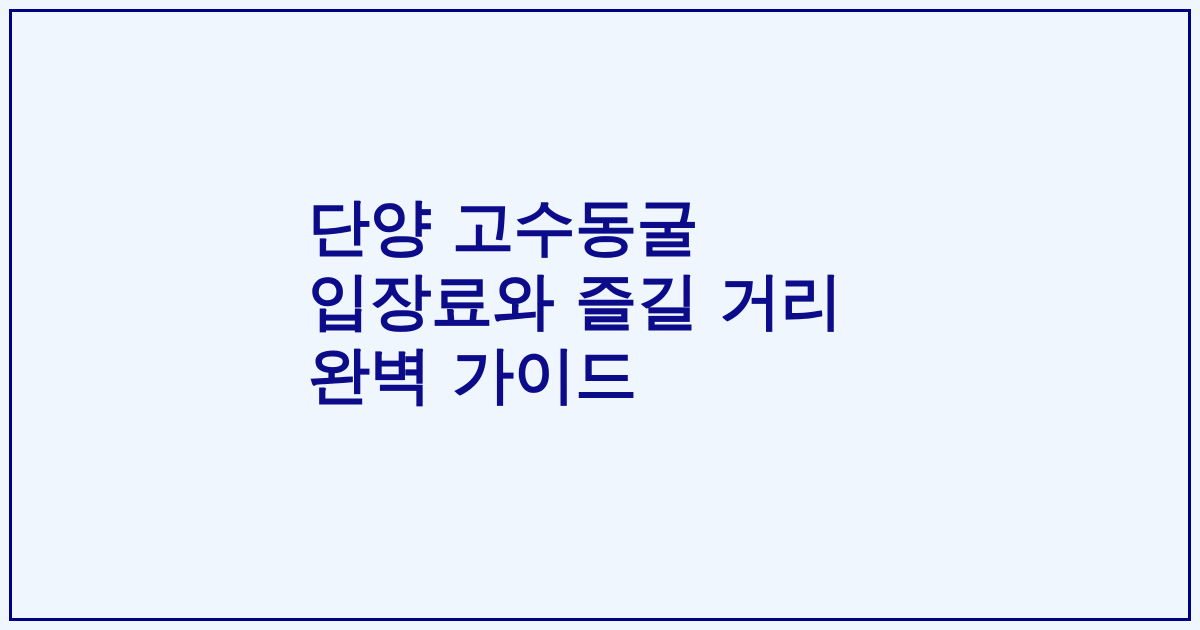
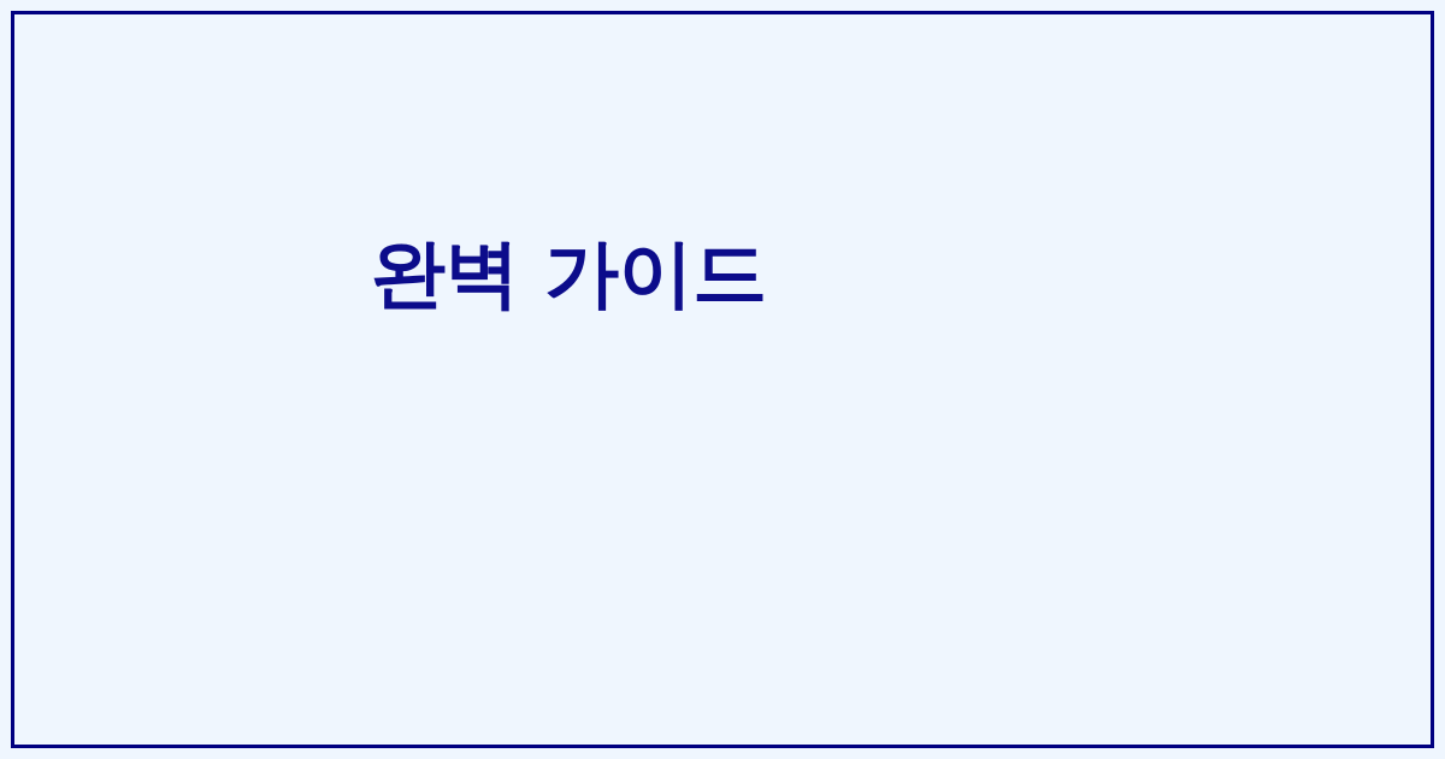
- 단양 고수동굴
- 입장료와 즐길 거리
  완벽 가이드
